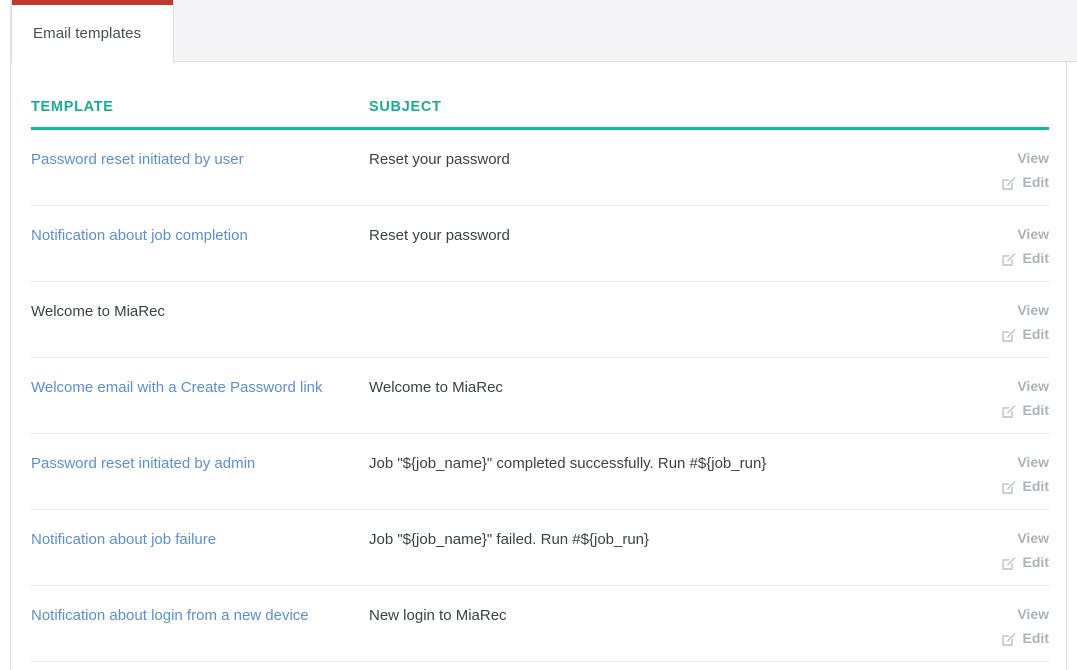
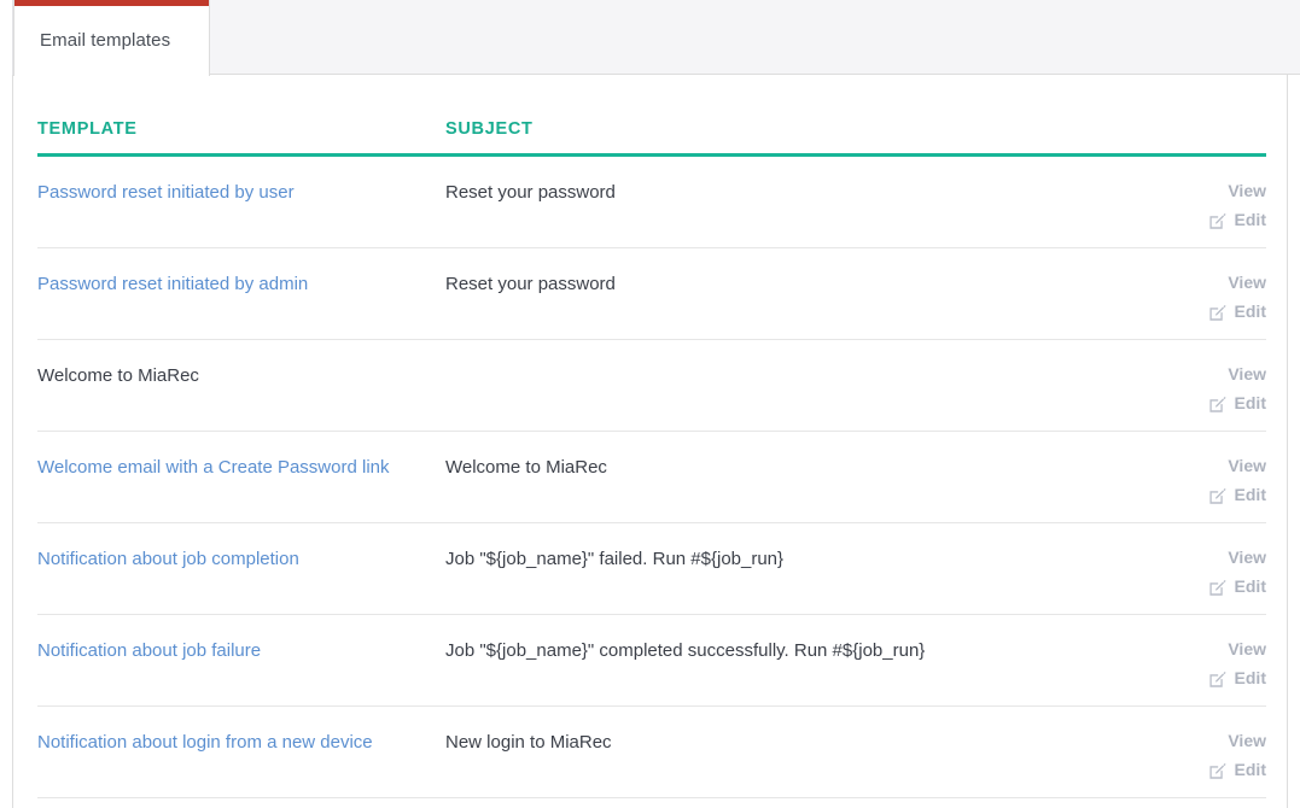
  Email templates
  TEMPLATE
  SUBJECT
  Password reset initiated by user
  Reset your password
  View
  Edit
- Notification about job completion
+ Password reset initiated by admin
  Reset your password
  View
  Edit
  Welcome to MiaRec
  View
  Edit
  Welcome email with a Create Password link
  Welcome to MiaRec
  View
  Edit
- Password reset initiated by admin
+ Notification about job completion
- Job "${job_name}" completed successfully. Run #${job_run}
+ Job "${job_name}" failed. Run #${job_run}
  View
  Edit
  Notification about job failure
- Job "${job_name}" failed. Run #${job_run}
+ Job "${job_name}" completed successfully. Run #${job_run}
  View
  Edit
  Notification about login from a new device
  New login to MiaRec
  View
  Edit
